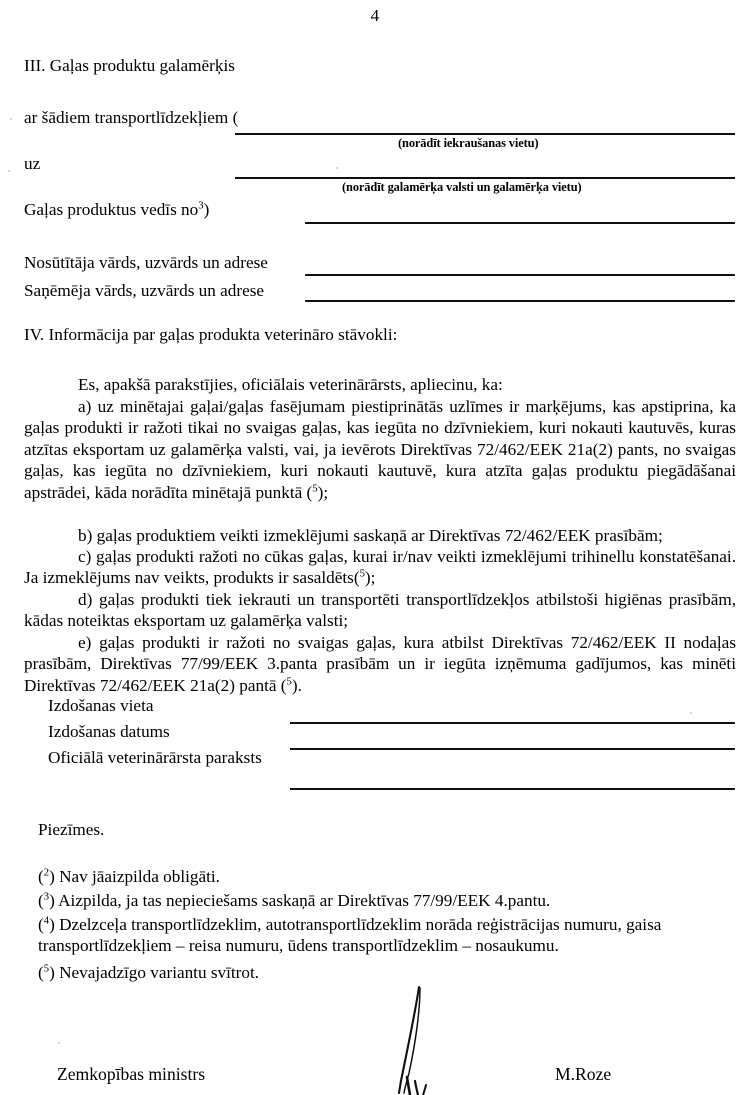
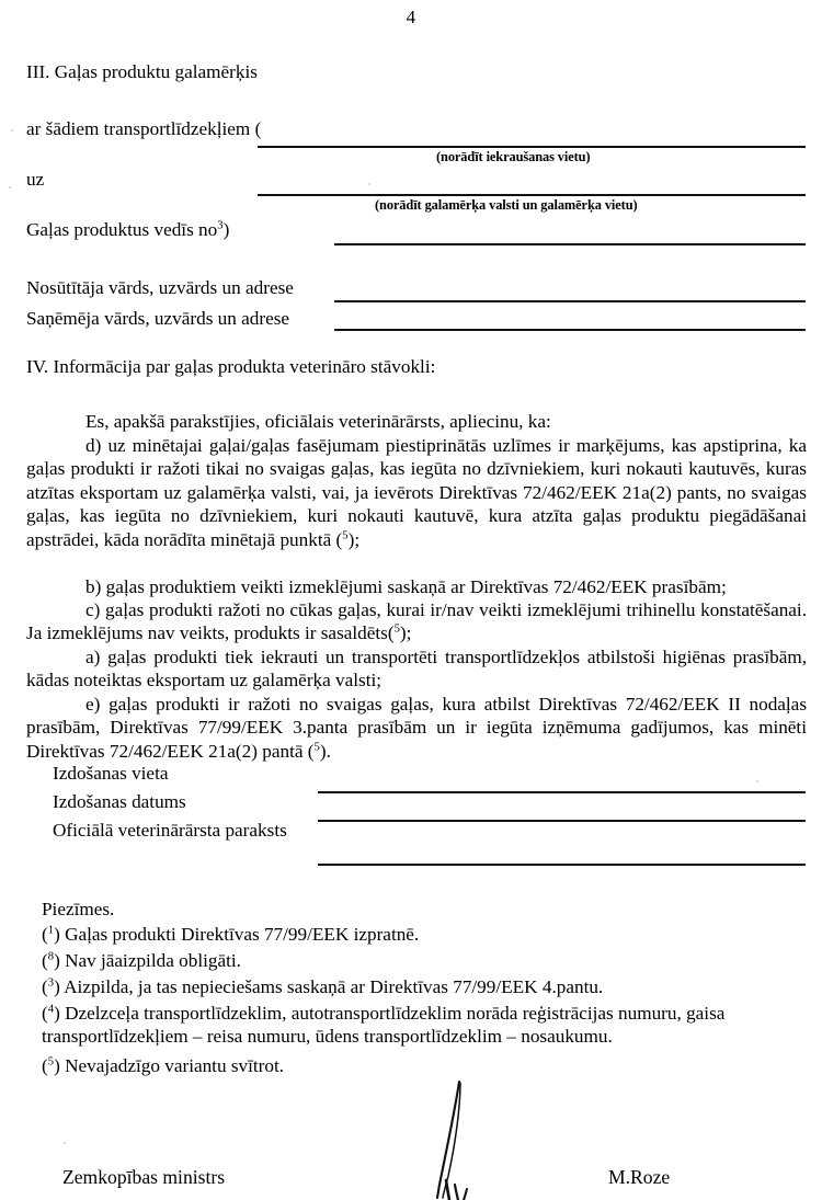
  4
  III. Gaļas produktu galamērķis
  ar šādiem transportlīdzekļiem (
  (norādīt iekraušanas vietu)
  uz
  (norādīt galamērķa valsti un galamērķa vietu)
  Gaļas produktus vedīs no3)
  Nosūtītāja vārds, uzvārds un adrese
  Saņēmēja vārds, uzvārds un adrese
  IV. Informācija par gaļas produkta veterināro stāvokli:
  Es, apakšā parakstījies, oficiālais veterinārārsts, apliecinu, ka:
- a) uz minētajai gaļai/gaļas fasējumam piestiprinātās uzlīmes ir marķējums, kas apstiprina, ka gaļas produkti ir ražoti tikai no svaigas gaļas, kas iegūta no dzīvniekiem, kuri nokauti kautuvēs, kuras atzītas eksportam uz galamērķa valsti, vai, ja ievērots Direktīvas 72/462/EEK 21a(2) pants, no svaigas gaļas, kas iegūta no dzīvniekiem, kuri nokauti kautuvē, kura atzīta gaļas produktu piegādāšanai apstrādei, kāda norādīta minētajā punktā (5);
+ d) uz minētajai gaļai/gaļas fasējumam piestiprinātās uzlīmes ir marķējums, kas apstiprina, ka gaļas produkti ir ražoti tikai no svaigas gaļas, kas iegūta no dzīvniekiem, kuri nokauti kautuvēs, kuras atzītas eksportam uz galamērķa valsti, vai, ja ievērots Direktīvas 72/462/EEK 21a(2) pants, no svaigas gaļas, kas iegūta no dzīvniekiem, kuri nokauti kautuvē, kura atzīta gaļas produktu piegādāšanai apstrādei, kāda norādīta minētajā punktā (5);
  b) gaļas produktiem veikti izmeklējumi saskaņā ar Direktīvas 72/462/EEK prasībām;
  c) gaļas produkti ražoti no cūkas gaļas, kurai ir/nav veikti izmeklējumi trihinellu konstatēšanai. Ja izmeklējums nav veikts, produkts ir sasaldēts(5);
- d) gaļas produkti tiek iekrauti un transportēti transportlīdzekļos atbilstoši higiēnas prasībām, kādas noteiktas eksportam uz galamērķa valsti;
+ a) gaļas produkti tiek iekrauti un transportēti transportlīdzekļos atbilstoši higiēnas prasībām, kādas noteiktas eksportam uz galamērķa valsti;
  e) gaļas produkti ir ražoti no svaigas gaļas, kura atbilst Direktīvas 72/462/EEK II nodaļas prasībām, Direktīvas 77/99/EEK 3.panta prasībām un ir iegūta izņēmuma gadījumos, kas minēti Direktīvas 72/462/EEK 21a(2) pantā (5).
  Izdošanas vieta
  Izdošanas datums
  Oficiālā veterinārārsta paraksts
  Piezīmes.
+ (1) Gaļas produkti Direktīvas 77/99/EEK izpratnē.
- (2) Nav jāaizpilda obligāti.
+ (8) Nav jāaizpilda obligāti.
  (3) Aizpilda, ja tas nepieciešams saskaņā ar Direktīvas 77/99/EEK 4.pantu.
  (4) Dzelzceļa transportlīdzeklim, autotransportlīdzeklim norāda reģistrācijas numuru, gaisa transportlīdzekļiem – reisa numuru, ūdens transportlīdzeklim – nosaukumu.
  (5) Nevajadzīgo variantu svītrot.
  Zemkopības ministrs
  M.Roze
